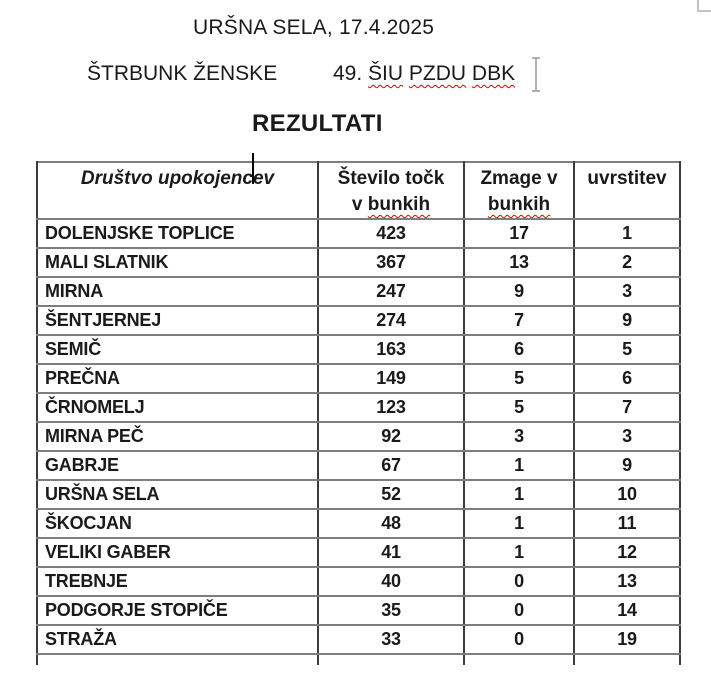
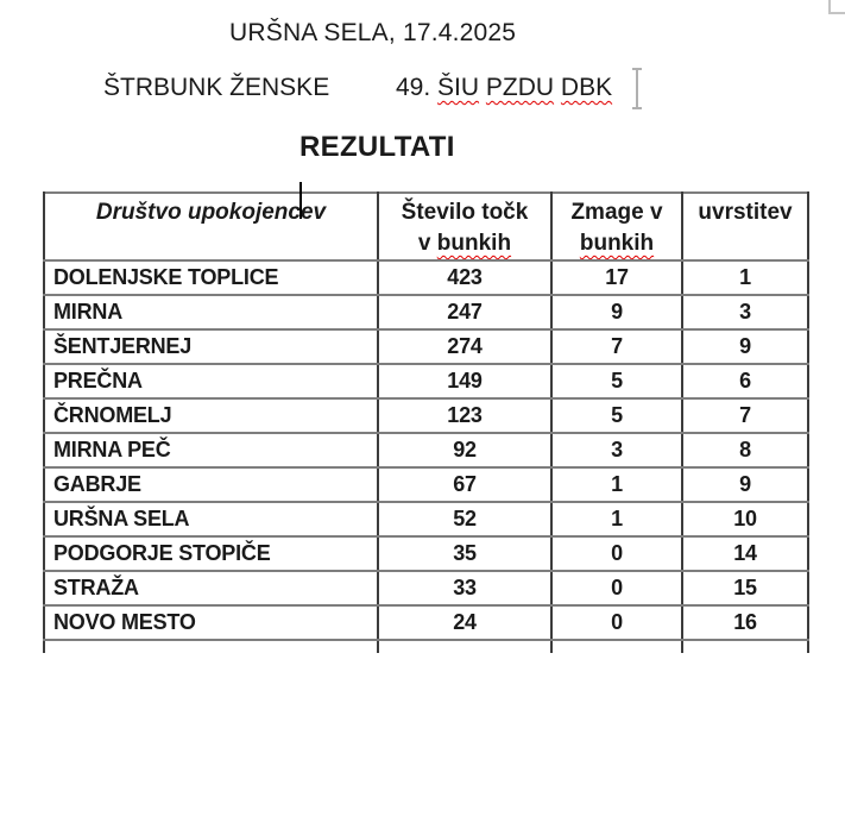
  URŠNA SELA, 17.4.2025
  ŠTRBUNK ŽENSKE
  49. ŠIU PZDU DBK
  REZULTATI
  Društvo upokojencev	Število točk v bunkih	Zmage v bunkih	uvrstitev
  DOLENJSKE TOPLICE	423	17	1
- MALI SLATNIK	367	13	2
  MIRNA	247	9	3
  ŠENTJERNEJ	274	7	9
- SEMIČ	163	6	5
  PREČNA	149	5	6
  ČRNOMELJ	123	5	7
- MIRNA PEČ	92	3	3
+ MIRNA PEČ	92	3	8
  GABRJE	67	1	9
  URŠNA SELA	52	1	10
- ŠKOCJAN	48	1	11
- VELIKI GABER	41	1	12
- TREBNJE	40	0	13
  PODGORJE STOPIČE	35	0	14
- STRAŽA	33	0	19
+ STRAŽA	33	0	15
+ NOVO MESTO	24	0	16
